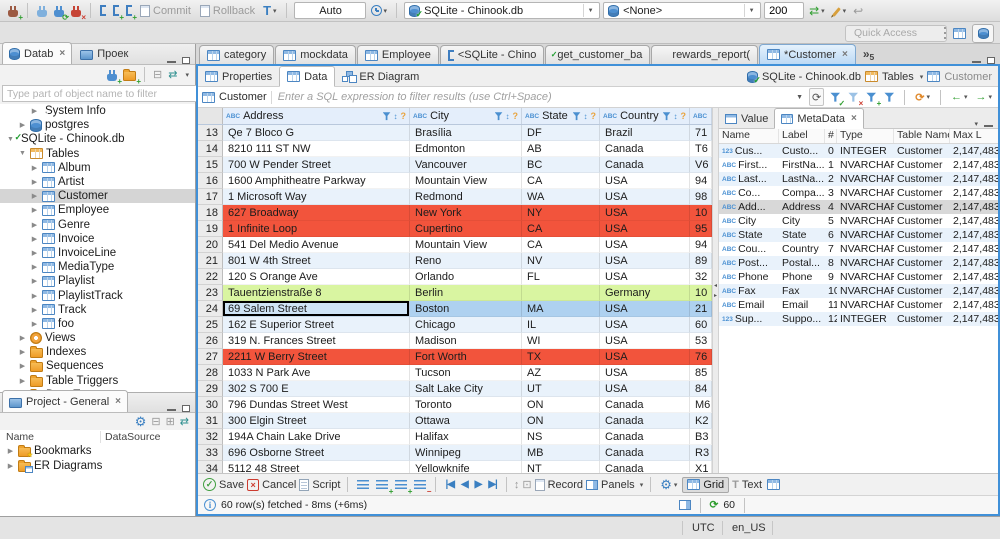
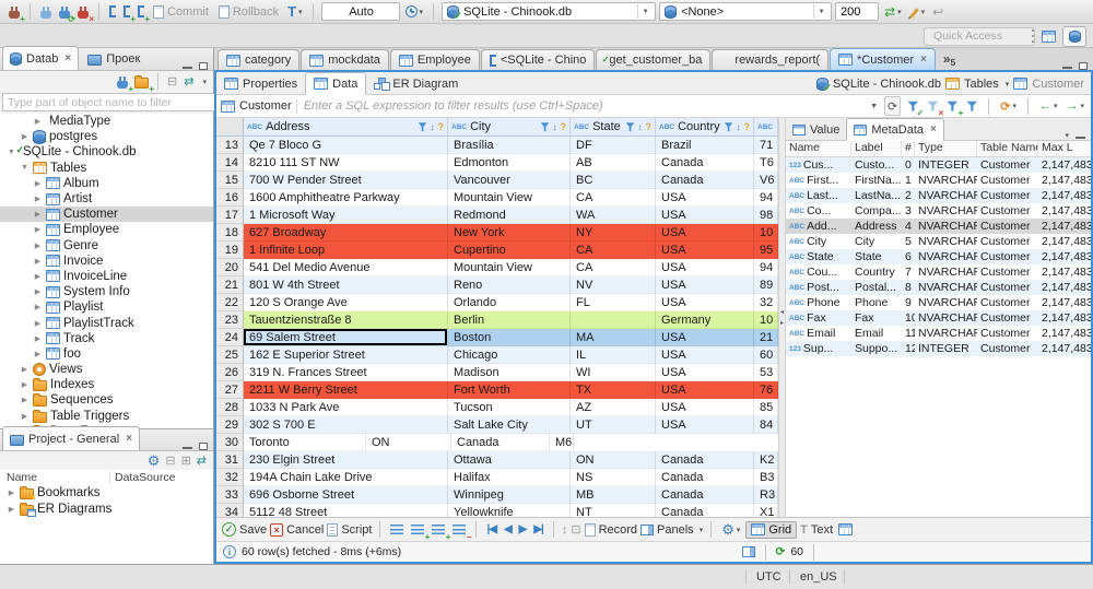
  +
  ⟳
  ×
  +
  +
  Commit
  Rollback
  T
  Auto
  SQLite - Chinook.db
  <None>
  200
  ⇄
  ↩
  Quick Access
  Datab
  ×
  Проек
  +
  +
  ⊟
  ⇄
  Type part of object name to filter
- System Info
+ MediaType
  postgres
  SQLite - Chinook.db
  Tables
  Album
  Artist
  Customer
  Employee
  Genre
  Invoice
  InvoiceLine
- MediaType
+ System Info
  Playlist
  PlaylistTrack
  Track
  foo
  Views
  Indexes
  Sequences
  Table Triggers
  Project - General
  ×
  ⚙
  ⊟
  ⊞
  ⇄
  Name
  DataSource
  Bookmarks
  ER Diagrams
  category
  mockdata
  Employee
  <SQLite - Chino
  get_customer_ba
  rewards_report(
  *Customer
  ×
  »
  5
  Properties
  Data
  ER Diagram
  SQLite - Chinook.db
  Tables
  Customer
  Customer
  Enter a SQL expression to filter results (use Ctrl+Space)
  ⟳
  ✓
  ×
  +
  ⟳
  ←
  →
  Address
  ↕
  ?
  City
  ↕
  ?
  State
  ↕
  ?
  Country
  ↕
  ?
  13
  Qe 7 Bloco G
  Brasília
  DF
  Brazil
  71
  14
  8210 111 ST NW
  Edmonton
  AB
  Canada
  T6
  15
  700 W Pender Street
  Vancouver
  BC
  Canada
  V6
  16
  1600 Amphitheatre Parkway
  Mountain View
  CA
  USA
  94
  17
  1 Microsoft Way
  Redmond
  WA
  USA
  98
  18
  627 Broadway
  New York
  NY
  USA
  10
  19
  1 Infinite Loop
  Cupertino
  CA
  USA
  95
  20
  541 Del Medio Avenue
  Mountain View
  CA
  USA
  94
  21
  801 W 4th Street
  Reno
  NV
  USA
  89
  22
  120 S Orange Ave
  Orlando
  FL
  USA
  32
  23
  Tauentzienstraße 8
  Berlin
  Germany
  10
  24
  69 Salem Street
  Boston
  MA
  USA
  21
  25
  162 E Superior Street
  Chicago
  IL
  USA
  60
  26
  319 N. Frances Street
  Madison
  WI
  USA
  53
  27
  2211 W Berry Street
  Fort Worth
  TX
  USA
  76
  28
  1033 N Park Ave
  Tucson
  AZ
  USA
  85
  29
  302 S 700 E
  Salt Lake City
  UT
  USA
  84
  30
- 796 Dundas Street West
  Toronto
  ON
  Canada
  M6
  31
- 300 Elgin Street
+ 230 Elgin Street
  Ottawa
  ON
  Canada
  K2
  32
  194A Chain Lake Drive
  Halifax
  NS
  Canada
  B3
  33
  696 Osborne Street
  Winnipeg
  MB
  Canada
  R3
  34
  5112 48 Street
  Yellowknife
  NT
  Canada
  X1
  Value
  MetaData
  ×
  Name
  Label
  #
  Type
  Table Nam
  Max L
  Cus...
  Custo...
  0
  INTEGER
  Customer
  2,147,483
  First...
  FirstNa...
  1
  NVARCHA
  Customer
  2,147,483
  Last...
  LastNa...
  2
  NVARCHA
  Customer
  2,147,483
  Co...
  Compa...
  3
  NVARCHA
  Customer
  2,147,483
  Add...
  Address
  4
  NVARCHA
  Customer
  2,147,483
  City
  City
  5
  NVARCHA
  Customer
  2,147,483
  State
  State
  6
  NVARCHA
  Customer
  2,147,483
  Cou...
  Country
  7
  NVARCHA
  Customer
  2,147,483
  Post...
  Postal...
  8
  NVARCHA
  Customer
  2,147,483
  Phone
  Phone
  9
  NVARCHA
  Customer
  2,147,483
  Fax
  Fax
  10
  NVARCHA
  Customer
  2,147,483
  Email
  Email
  11
  NVARCHA
  Customer
  2,147,483
  Sup...
  Suppo...
  12
  INTEGER
  Customer
  2,147,483
  ✓
  Save
  ×
  Cancel
  Script
  +
  +
  −
  |◀
  ◀
  ▶
  ▶|
  ↕
  ⊡
  Record
  Panels
  ⚙
  Grid
  T
  Text
  i
  60 row(s) fetched - 8ms (+6ms)
  ⟳
  60
  UTC
  en_US
